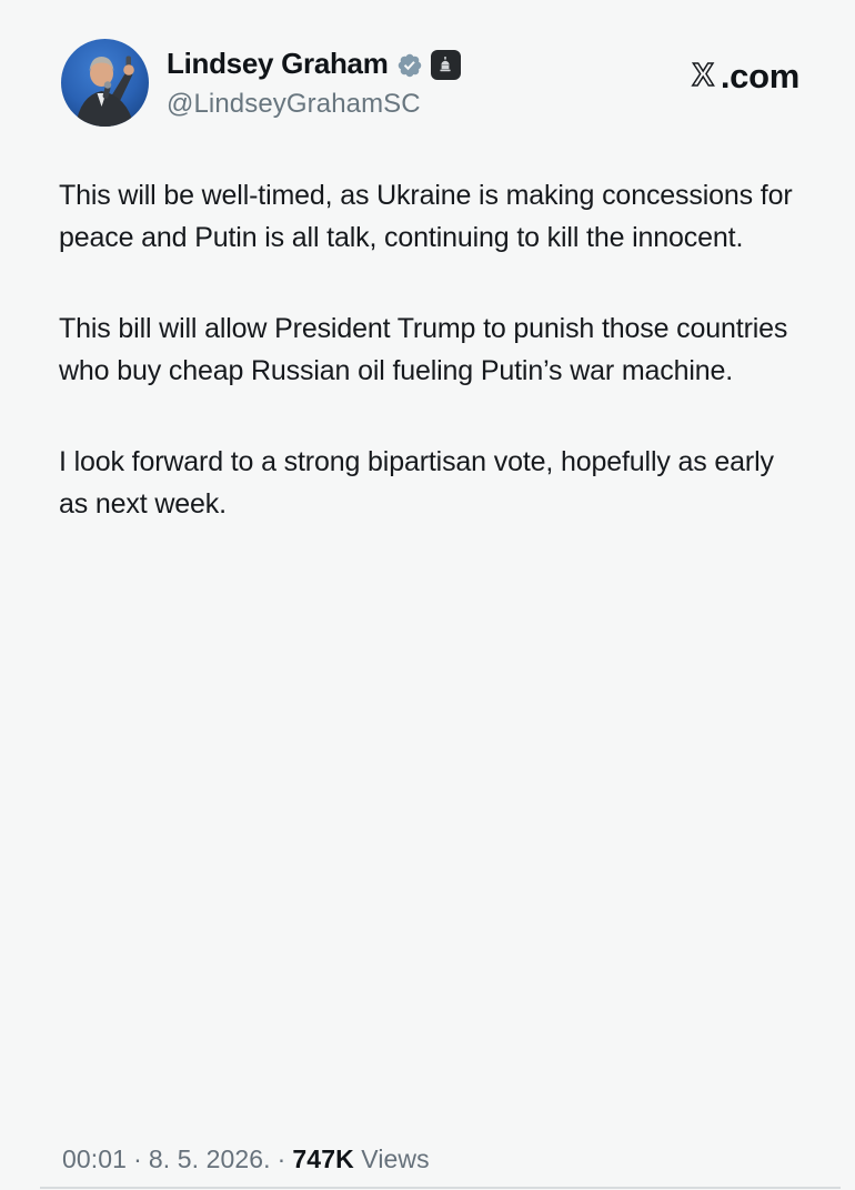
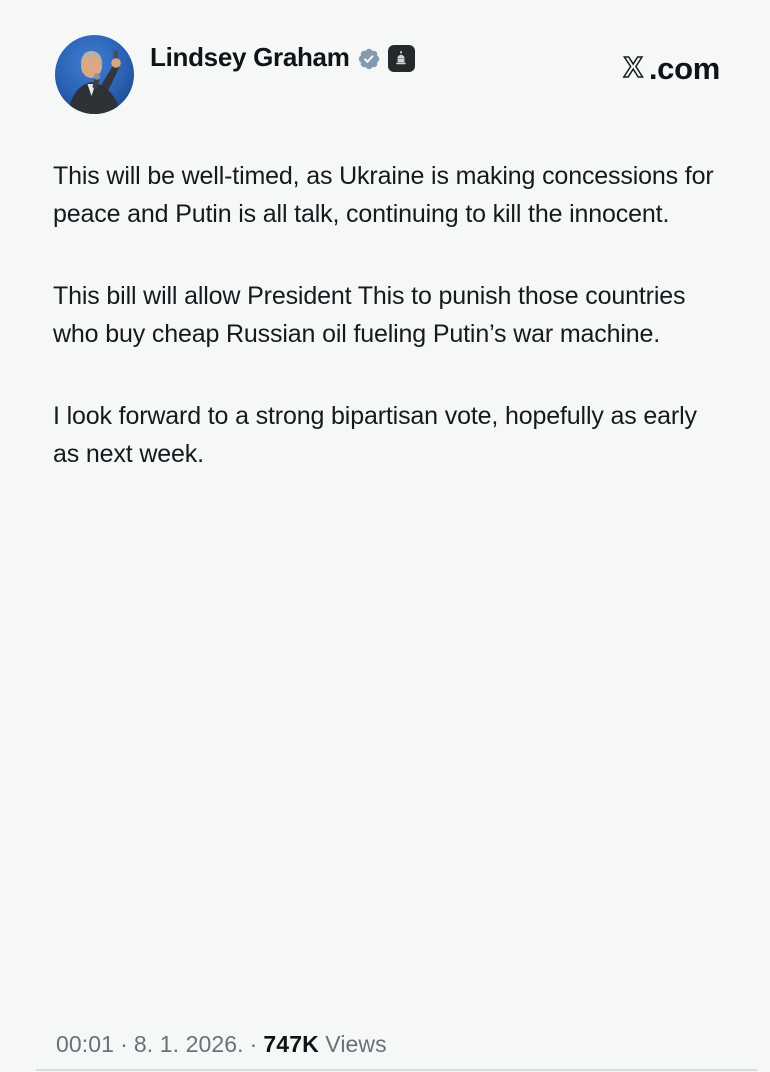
  Lindsey Graham
- @LindseyGrahamSC
  X
  .com
  This will be well-timed, as Ukraine is making concessions for peace and Putin is all talk, continuing to kill the innocent.
- This bill will allow President Trump to punish those countries who buy cheap Russian oil fueling Putin’s war machine.
+ This bill will allow President This to punish those countries who buy cheap Russian oil fueling Putin’s war machine.
  I look forward to a strong bipartisan vote, hopefully as early as next week.
- 00:01 · 8. 5. 2026. · 747K Views
+ 00:01 · 8. 1. 2026. · 747K Views
